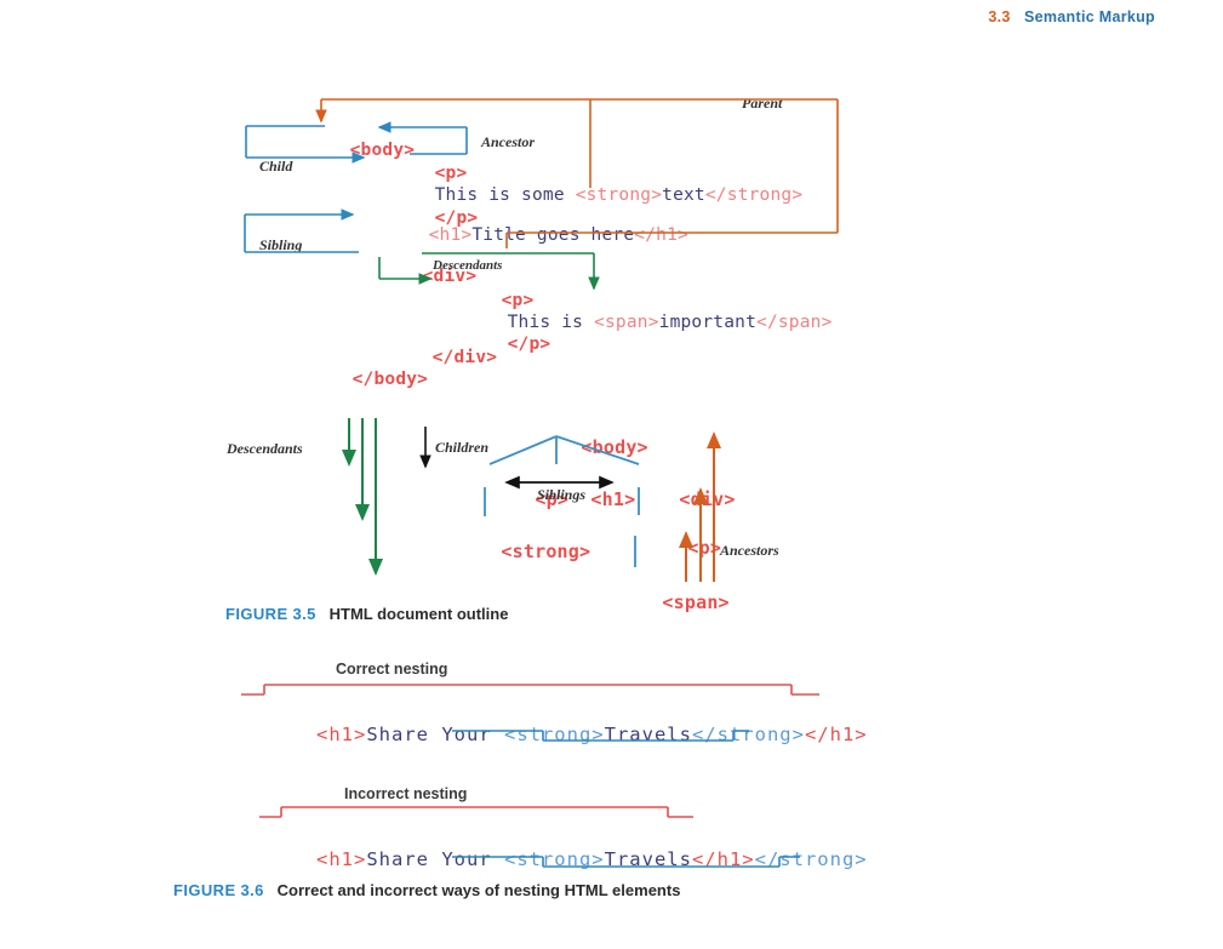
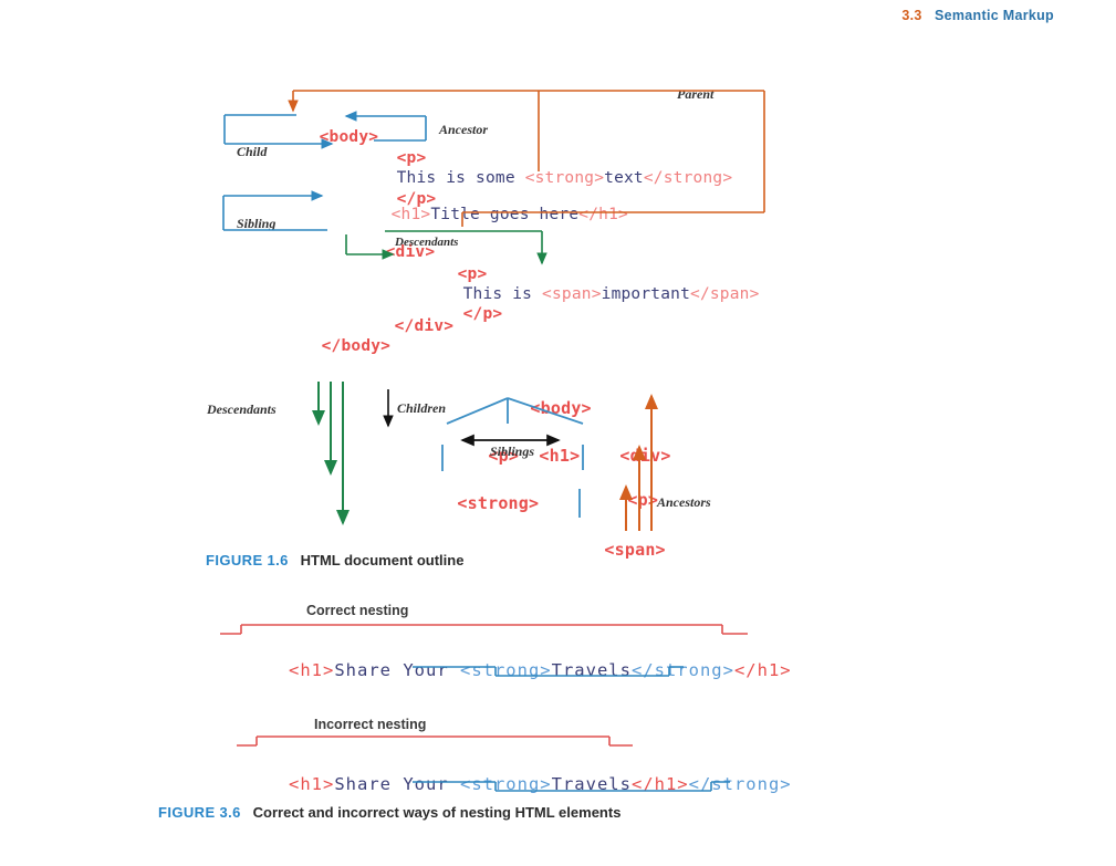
  3.3 Semantic Markup
  <body>
  <p>
  This is some <strong>text</strong>
  </p>
  <h1>Title goes here</h1>
  <div>
  <p>
  This is <span>important</span>
  </p>
  </div>
  </body>
  Child
  Ancestor
  Sibling
  Parent
  Descendants
  body>
  <p>
  <h1>
  <div>
  <strong>
  <p>
  <span>
  Descendants
  Children
  Siblings
  Ancestors
- FIGURE 3.5 HTML document outline
+ FIGURE 1.6 HTML document outline
  Correct nesting
  <h1>Share Your <strong>Travels</strong></h1>
  Incorrect nesting
  <h1>Share Your <strong>Travels</h1></strong>
  FIGURE 3.6 Correct and incorrect ways of nesting HTML elements
